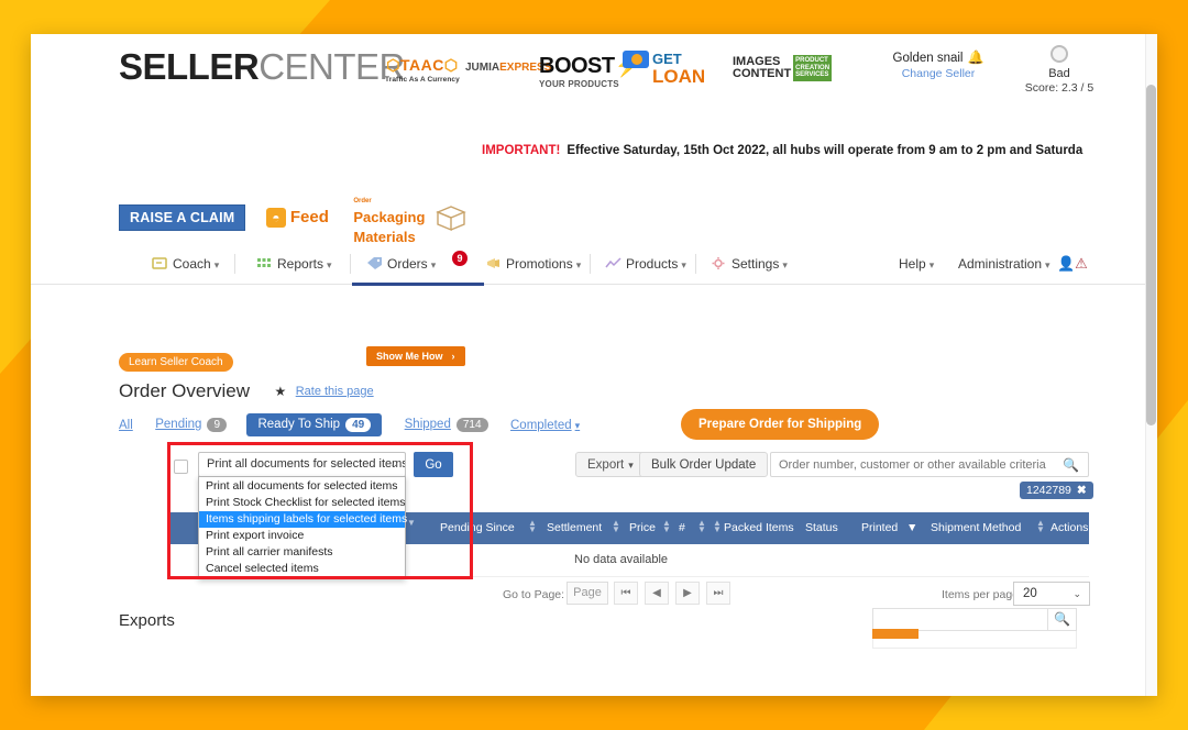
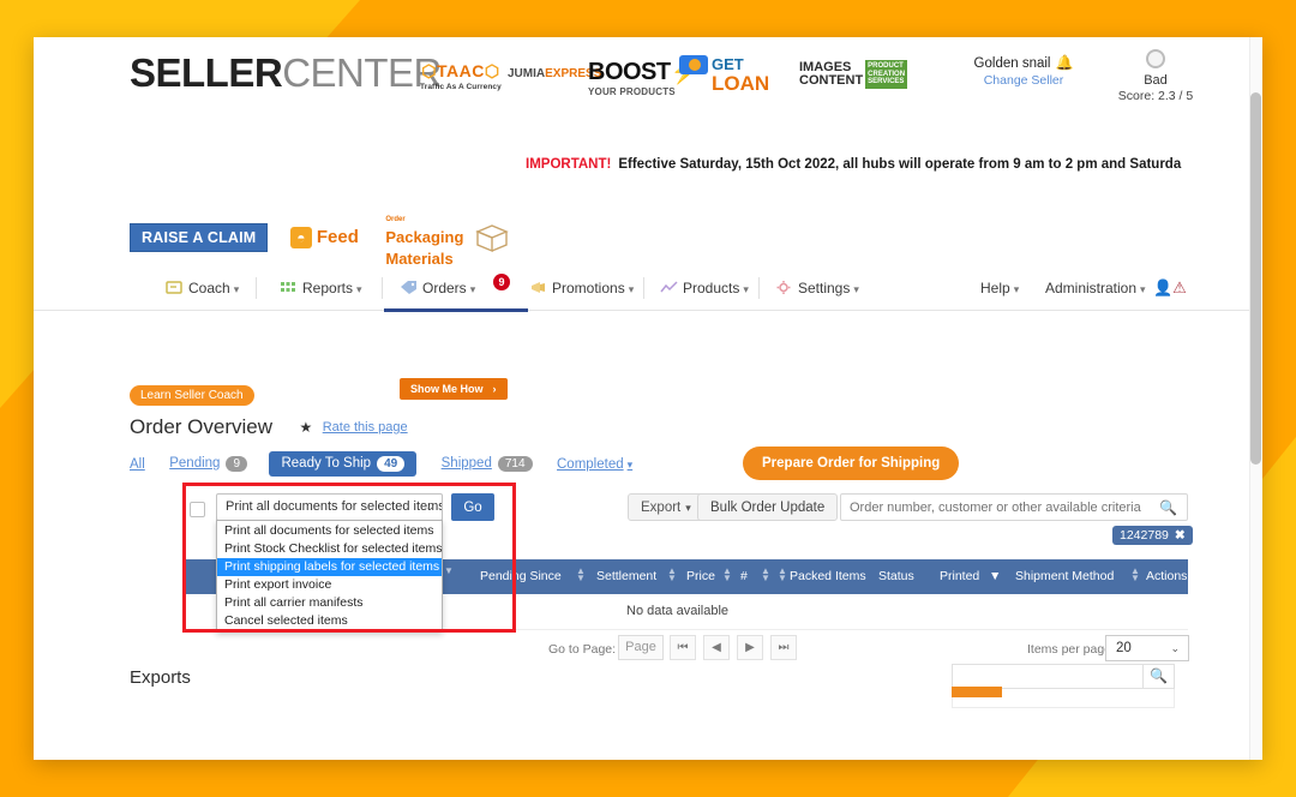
  SELLERCENTER
  ⬡TAAC⬡
  JUMIAEXPRESS
  BOOST
  YOUR PRODUCTS
  GET
  LOAN
  IMAGES
  Golden snail 🔔
  Change Seller
  Bad
  Score: 2.3 / 5
  IMPORTANT! Effective Saturday, 15th Oct 2022, all hubs will operate from 9 am to 2 pm and Saturda
  RAISE A CLAIM ◓ Feed
  Packaging
  Materials
  Coach ▾
  Reports ▾
  Orders ▾
  9
  Promotions ▾
  Products ▾
  Settings ▾
  Help ▾
  Administration ▾
  👤⚠
  Show Me How ›
  Learn Seller Coach
  Order Overview ★ Rate this page
  All Pending 9 Ready To Ship 49 Shipped 714 Completed ▾
  Prepare Order for Shipping
  Print all documents for selected item
  ⌄
  Go
  Print all documents for selected items
  Print Stock Checklist for selected items
- Items shipping labels for selected items
+ Print shipping labels for selected items
  Print export invoice
  Print all carrier manifests
  Cancel selected items
  Export ▾
  Bulk Order Update
  Order number, customer or other available criteria
  🔍
  1242789 ✖
  ▼
  Pending Since
  ▲
  ▼
  Settlement
  ▲
  ▼
  Price
  ▲
  ▼
  #
  ▲
  ▼
  ▲
  ▼
  Packed Items
  Status
  Printed
  ▼
  Shipment Method
  ▲
  ▼
  Actions
  No data available
  Go to Page:
  Page
  ⏮
  ◀
  ▶
  ⏭
  Items per pag
  20
  ⌄
  Exports
  🔍
